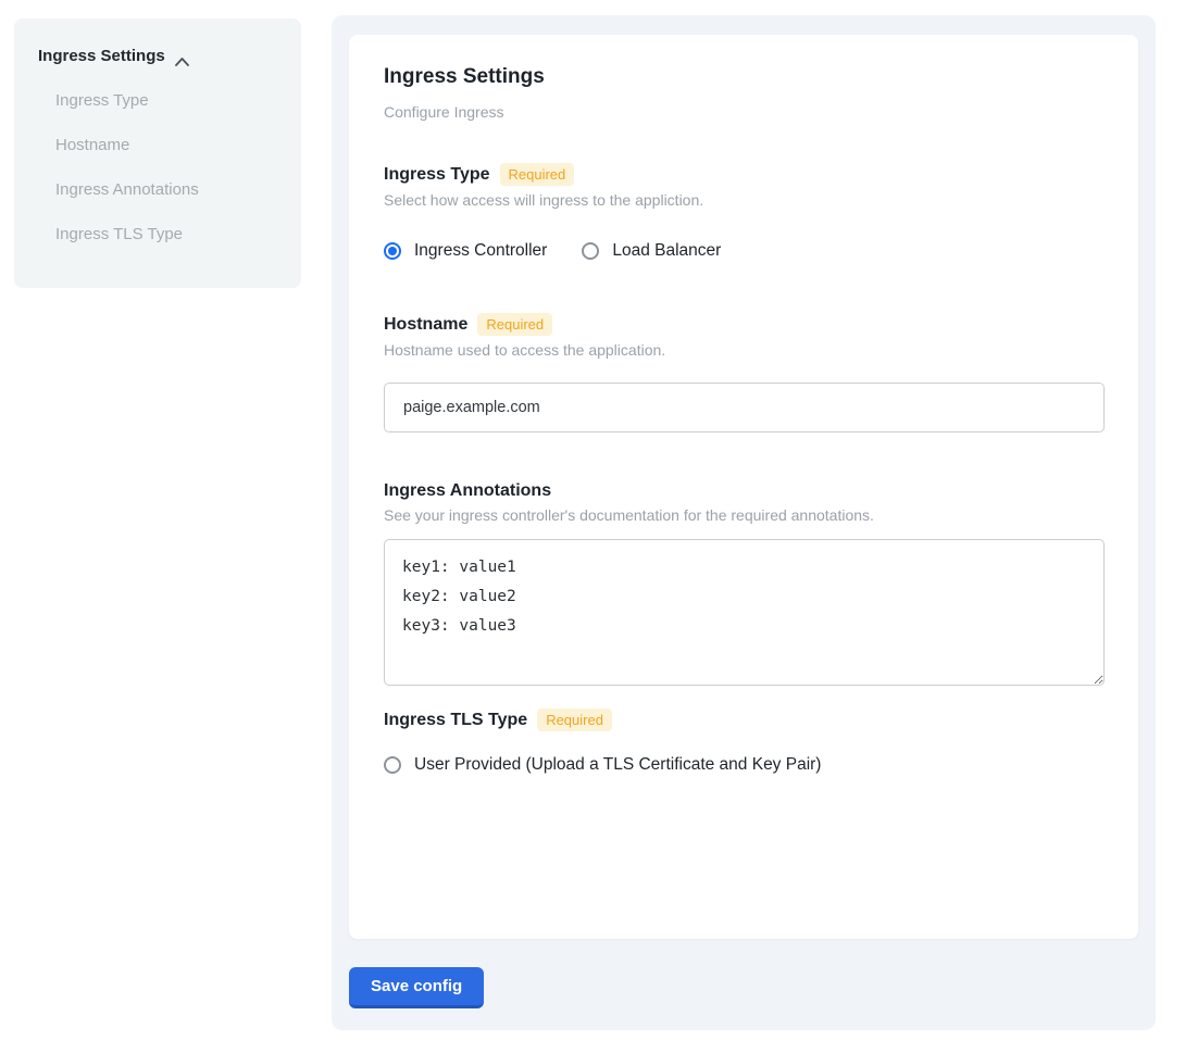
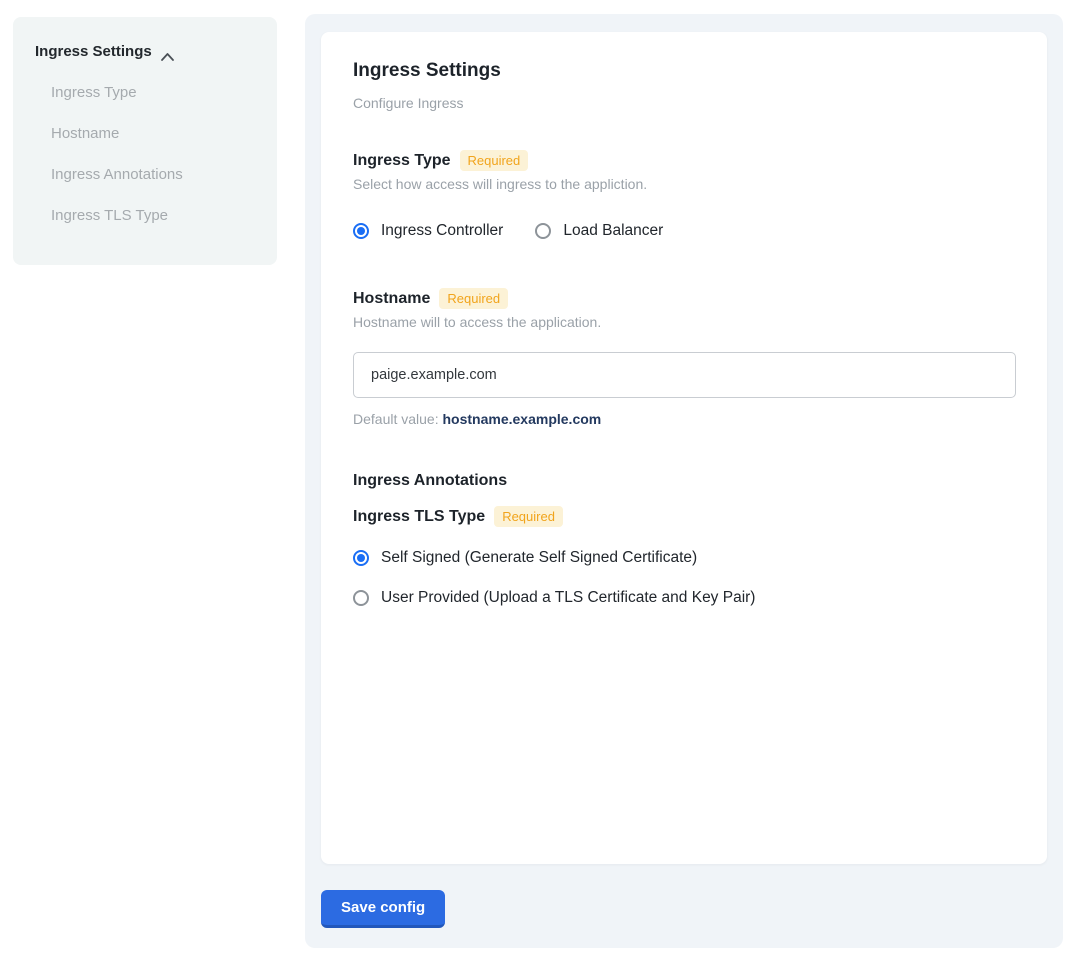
  Ingress Settings
  Ingress Type
  Hostname
  Ingress Annotations
  Ingress TLS Type
  Ingress Settings
  Configure Ingress
  Ingress Type
  Required
  Select how access will ingress to the appliction.
  Ingress Controller
  Load Balancer
  Hostname
  Required
- Hostname used to access the application.
+ Hostname will to access the application.
  paige.example.com
+ Default value: hostname.example.com
  Ingress Annotations
- See your ingress controller's documentation for the required annotations.
- key1: value1
- key2: value2
- key3: value3
  Ingress TLS Type
  Required
+ Self Signed (Generate Self Signed Certificate)
  User Provided (Upload a TLS Certificate and Key Pair)
  Save config
